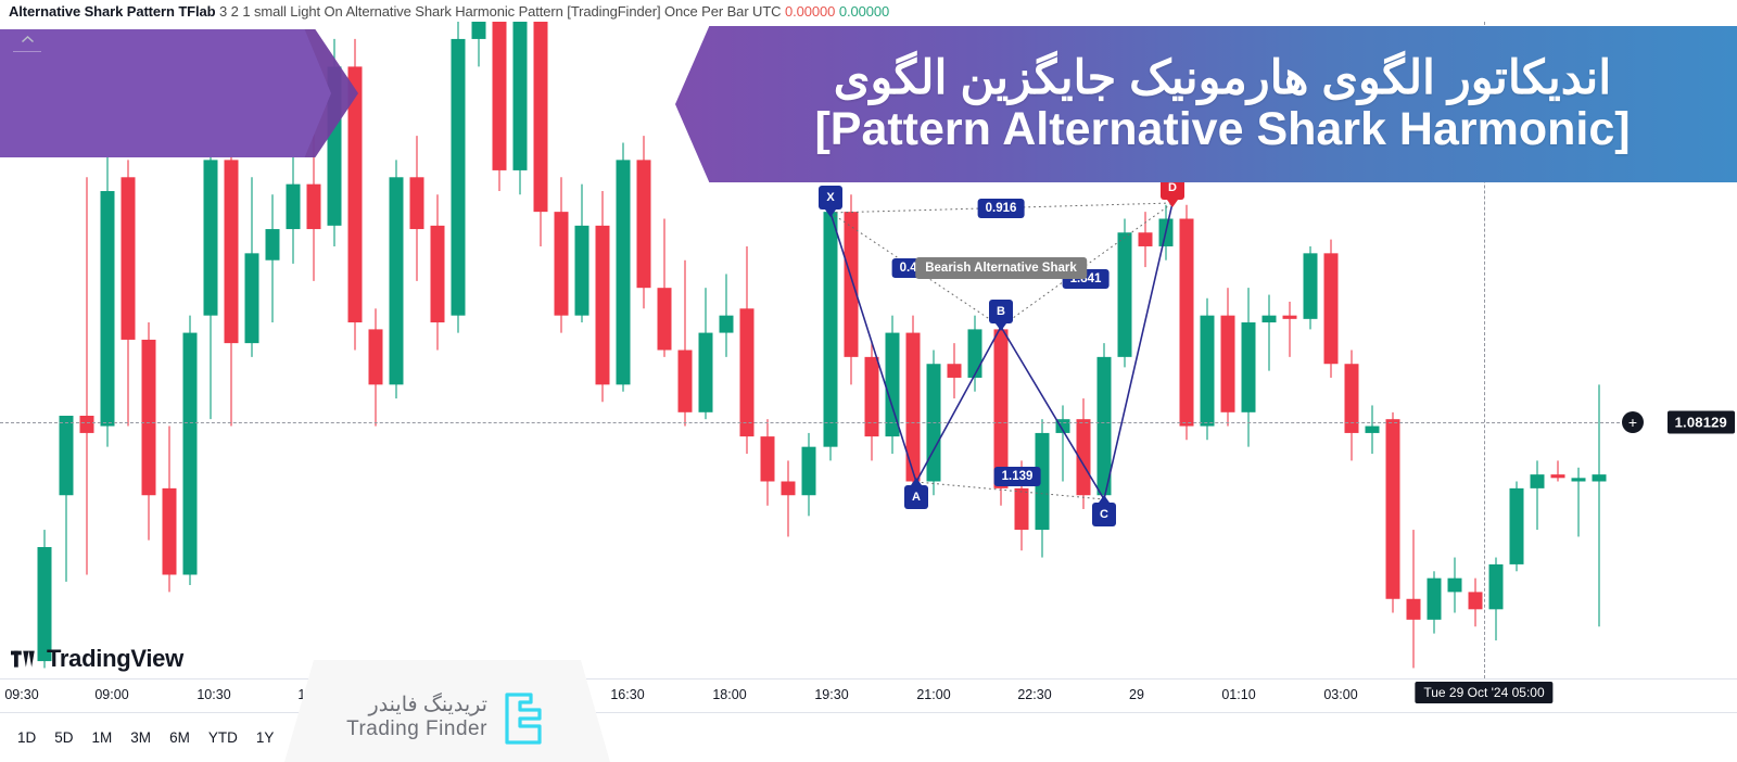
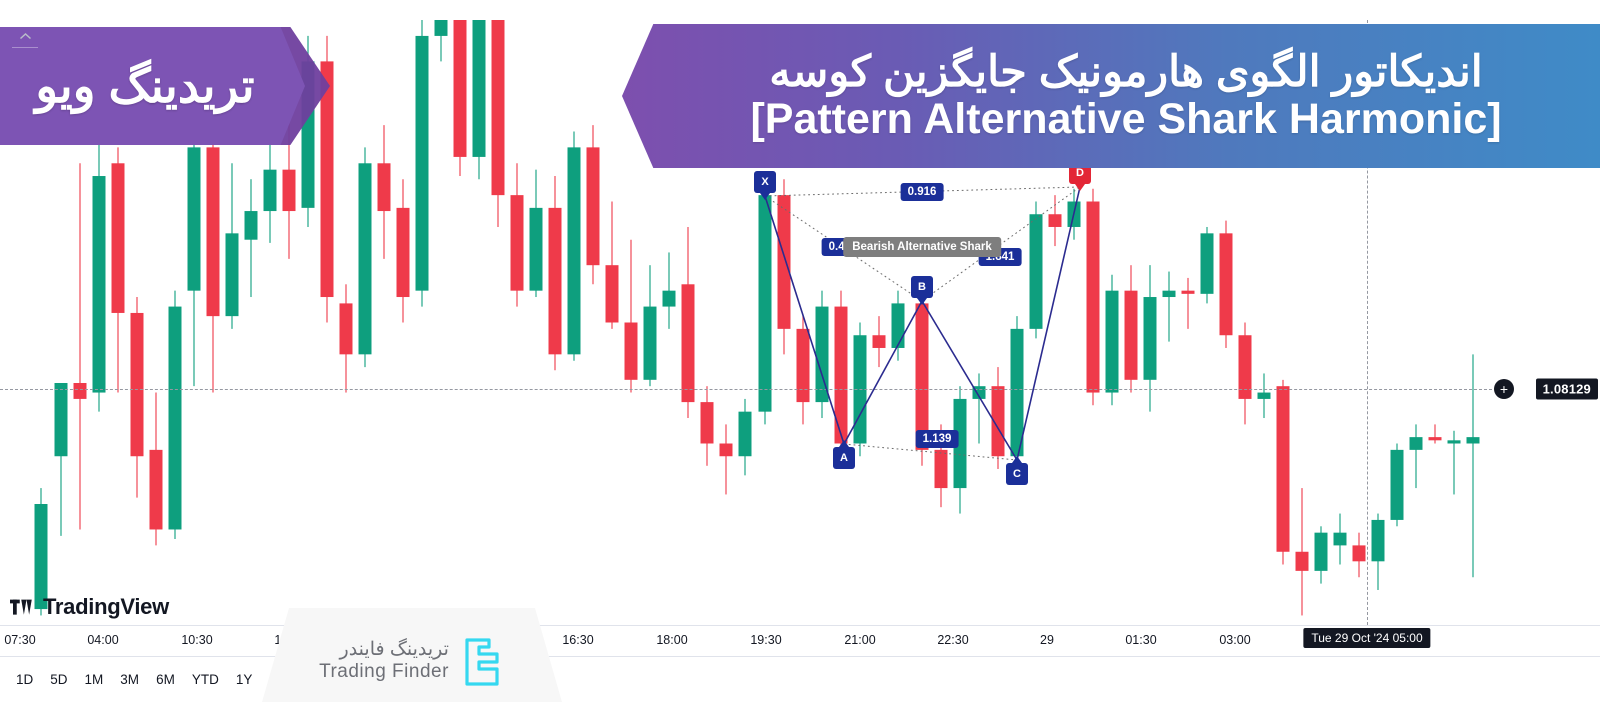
- Alternative Shark Pattern TFlab 3 2 1 small Light On Alternative Shark Harmonic Pattern [TradingFinder] Once Per Bar UTC 0.00000 0.00000
  X
  A
  B
  C
  D
  0.916
  1.841
  1.139
  Bearish Alternative Shark
  +
  1.08129
- 09:30
+ 07:30
- 09:00
+ 04:00
  10:30
  16:30
  18:00
  19:30
  21:00
  22:30
  29
- 01:10
+ 01:30
  03:00
  Tue 29 Oct '24 05:00
  1D
  5D
  1M
  3M
  6M
  YTD
  1Y
  TradingView
+ تریدینگ ویو
- اندیکاتور الگوی هارمونیک جایگزین الگوی
+ اندیکاتور الگوی هارمونیک جایگزین کوسه
  [Pattern Alternative Shark Harmonic]
  تریدینگ فایندر
  Trading Finder
